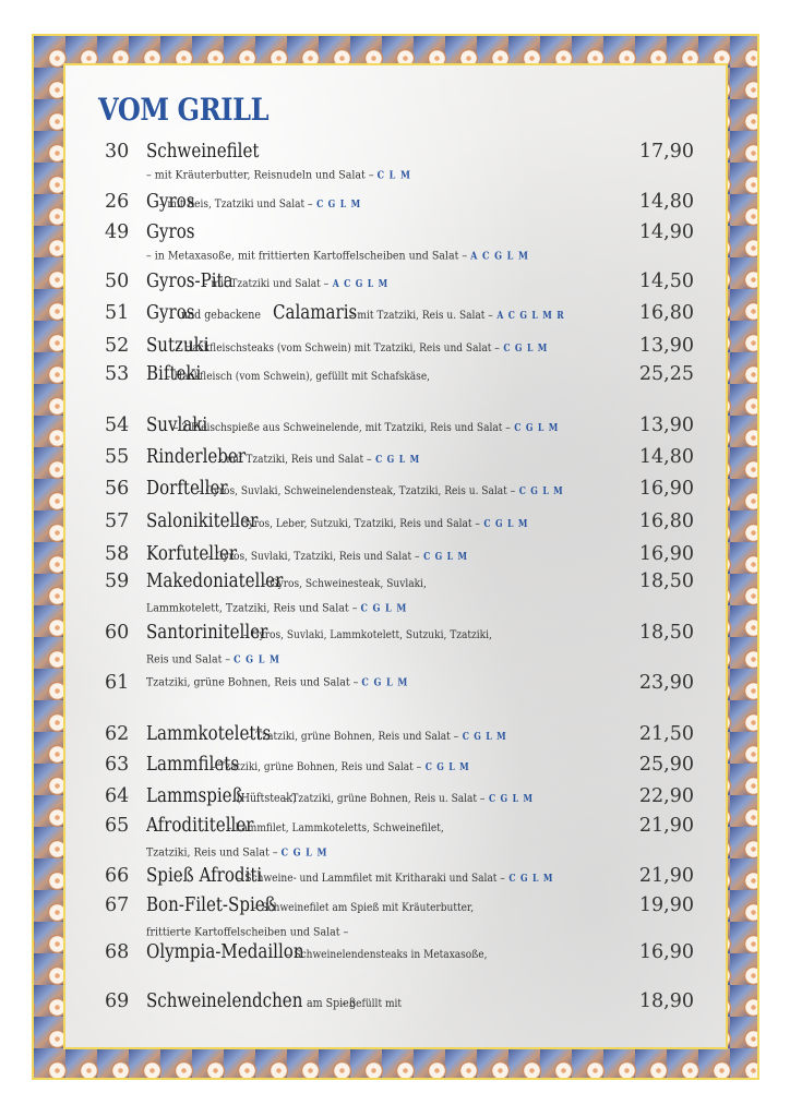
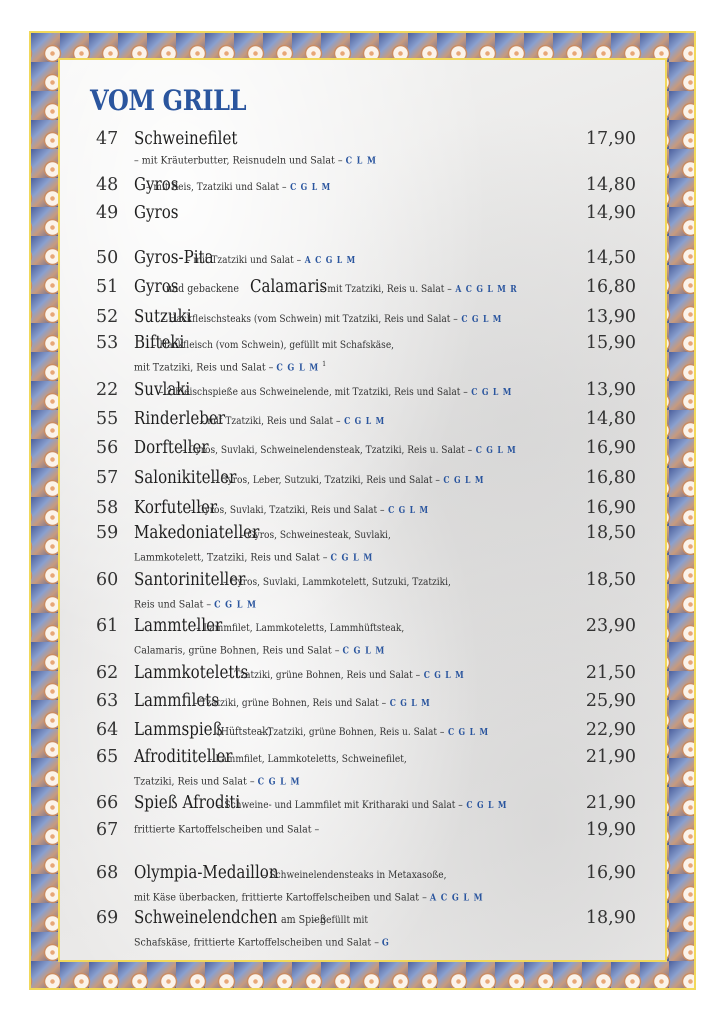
  VOM GRILL
- 30
+ 47
  Schweinefilet
  – mit Kräuterbutter, Reisnudeln und Salat – C L M
  17,90
- 26
+ 48
  Gyros – mit Reis, Tzatziki und Salat – C G L M
  14,80
  49
  Gyros
- – in Metaxasoße, mit frittierten Kartoffelscheiben und Salat – A C G L M
  14,90
  50
  Gyros-Pita – mit Tzatziki und Salat – A C G L M
  14,50
  51
  Gyros und gebackene Calamaris – mit Tzatziki, Reis u. Salat – A C G L M R
  16,80
  52
  Sutzuki – Hackfleischsteaks (vom Schwein) mit Tzatziki, Reis und Salat – C G L M
  13,90
  53
  Bifteki – Hackfleisch (vom Schwein), gefüllt mit Schafskäse,
+ mit Tzatziki, Reis und Salat – C G L M 1
- 25,25
+ 15,90
- 54
+ 22
  Suvlaki – 2 Fleischspieße aus Schweinelende, mit Tzatziki, Reis und Salat – C G L M
  13,90
  55
  Rinderleber – mit Tzatziki, Reis und Salat – C G L M
  14,80
  56
  Dorfteller – Gyros, Suvlaki, Schweinelendensteak, Tzatziki, Reis u. Salat – C G L M
  16,90
  57
  Salonikiteller – Gyros, Leber, Sutzuki, Tzatziki, Reis und Salat – C G L M
  16,80
  58
  Korfuteller – Gyros, Suvlaki, Tzatziki, Reis und Salat – C G L M
  16,90
  59
  Makedoniateller – Gyros, Schweinesteak, Suvlaki,
  Lammkotelett, Tzatziki, Reis und Salat – C G L M
  18,50
  60
  Santoriniteller – Gyros, Suvlaki, Lammkotelett, Sutzuki, Tzatziki,
  Reis und Salat – C G L M
  18,50
  61
+ Lammteller – Lammfilet, Lammkoteletts, Lammhüftsteak,
- Tzatziki, grüne Bohnen, Reis und Salat – C G L M
+ Calamaris, grüne Bohnen, Reis und Salat – C G L M
  23,90
  62
  Lammkoteletts – Tzatziki, grüne Bohnen, Reis und Salat – C G L M
  21,50
  63
  Lammfilets – Tzatziki, grüne Bohnen, Reis und Salat – C G L M
  25,90
  64
  Lammspieß (Hüftsteak) – Tzatziki, grüne Bohnen, Reis u. Salat – C G L M
  22,90
  65
  Afrodititeller – Lammfilet, Lammkoteletts, Schweinefilet,
  Tzatziki, Reis und Salat – C G L M
  21,90
  66
  Spieß Afroditi – Schweine- und Lammfilet mit Kritharaki und Salat – C G L M
  21,90
  67
- Bon-Filet-Spieß – Schweinefilet am Spieß mit Kräuterbutter,
  frittierte Kartoffelscheiben und Salat –
  19,90
  68
  Olympia-Medaillon – Schweinelendensteaks in Metaxasoße,
+ mit Käse überbacken, frittierte Kartoffelscheiben und Salat – A C G L M
  16,90
  69
  Schweinelendchen am Spieß – gefüllt mit
+ Schafskäse, frittierte Kartoffelscheiben und Salat – G
  18,90
